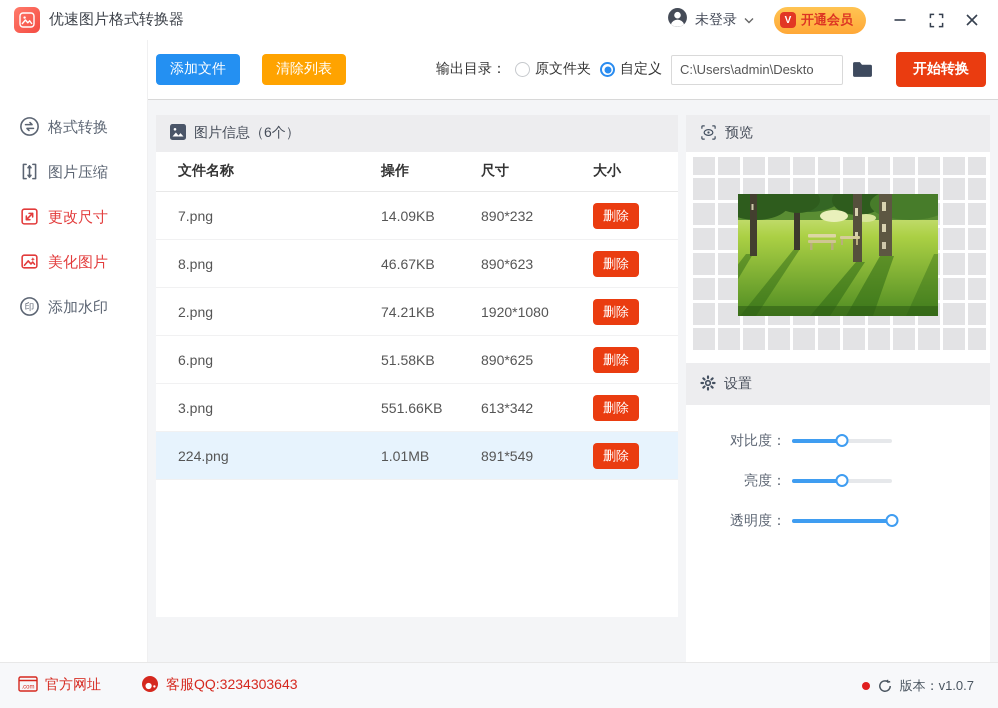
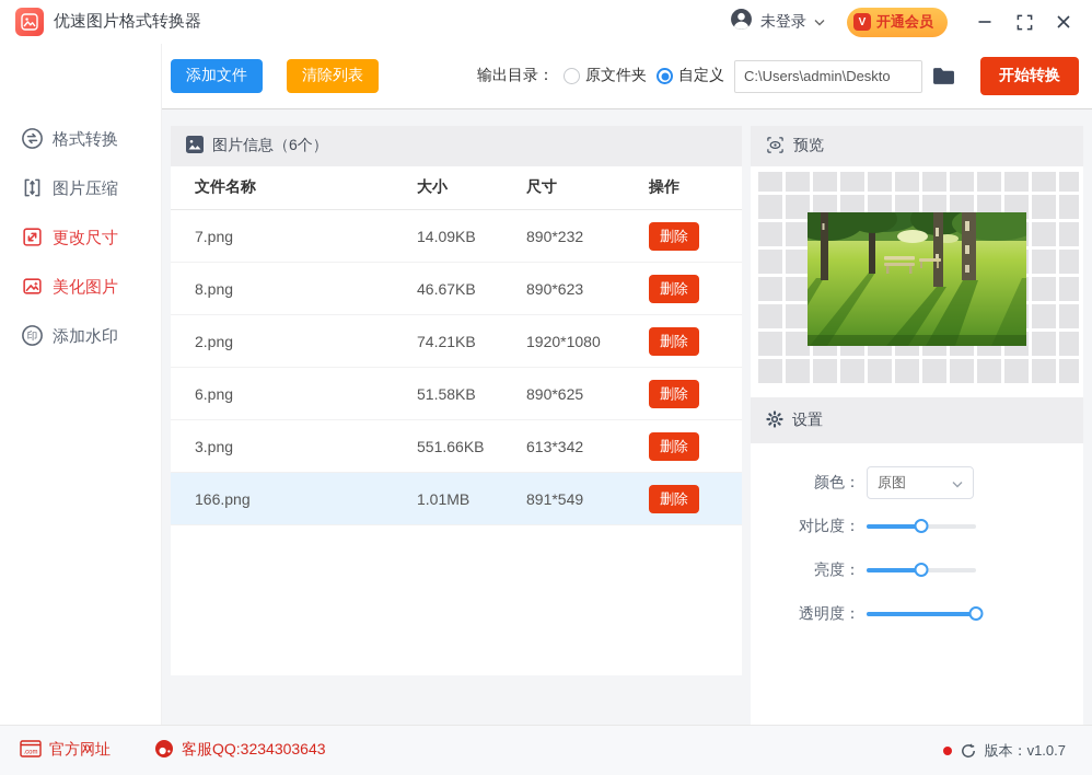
  优速图片格式转换器
  未登录
  V
  开通会员
  格式转换
  图片压缩
  更改尺寸
  美化图片
  印
  添加水印
  添加文件
  清除列表
  输出目录：
  原文件夹
  自定义
  C:\Users\admin\Deskto
  开始转换
  图片信息（6个）
  文件名称
- 操作
+ 大小
  尺寸
- 大小
+ 操作
  7.png
  14.09KB
  890*232
  删除
  8.png
  46.67KB
  890*623
  删除
  2.png
  74.21KB
  1920*1080
  删除
  6.png
  51.58KB
  890*625
  删除
  3.png
  551.66KB
  613*342
  删除
- 224.png
+ 166.png
  1.01MB
  891*549
  删除
  预览
  设置
+ 颜色：
+ 原图
  对比度：
  亮度：
  透明度：
  官方网址
  客服QQ:3234303643
  版本：v1.0.7
